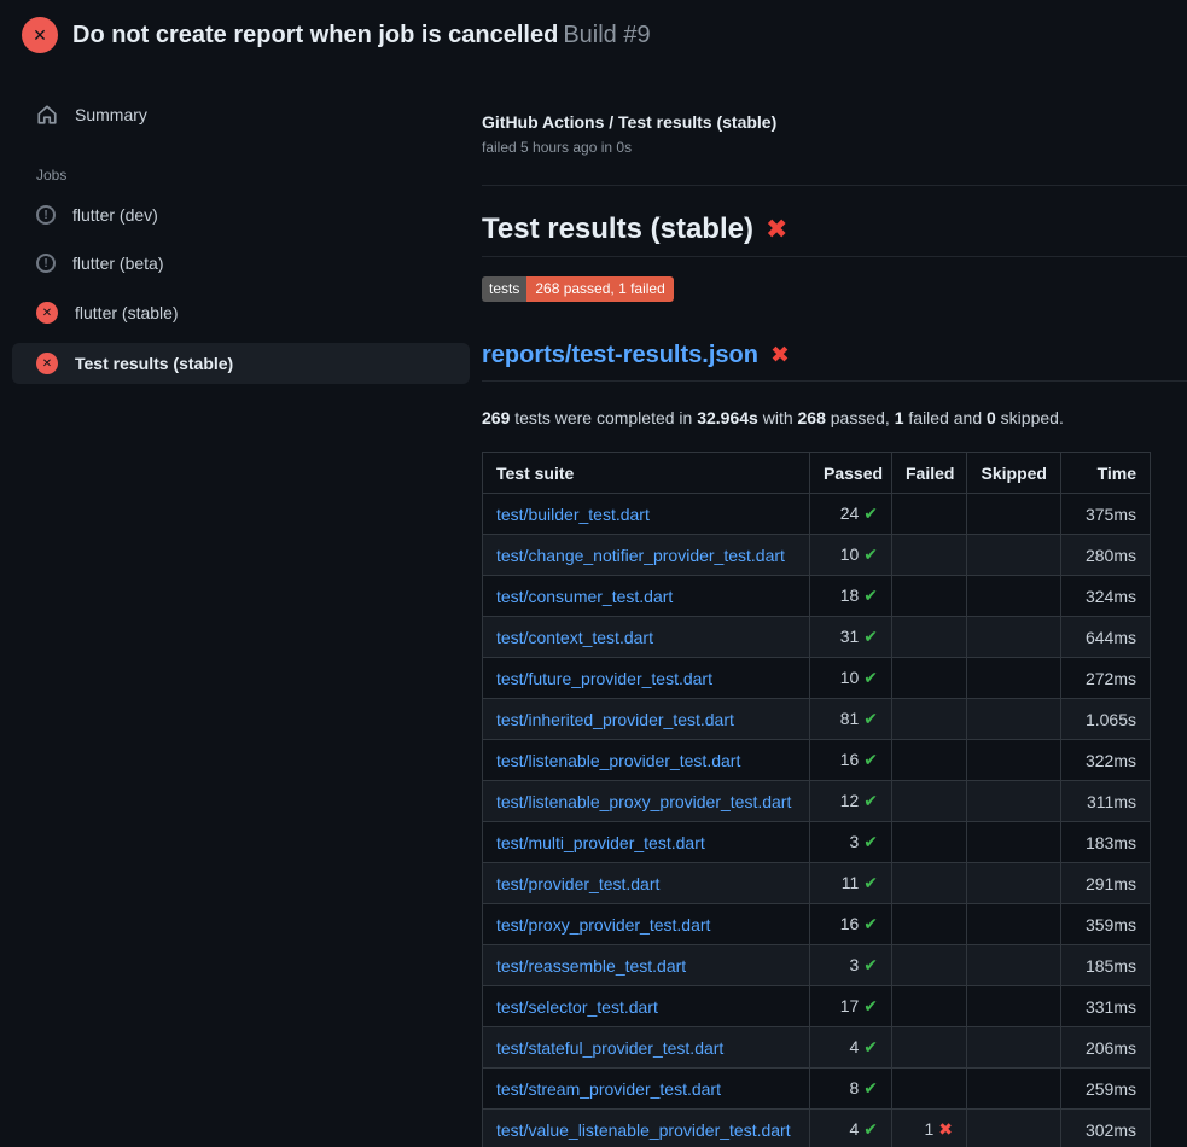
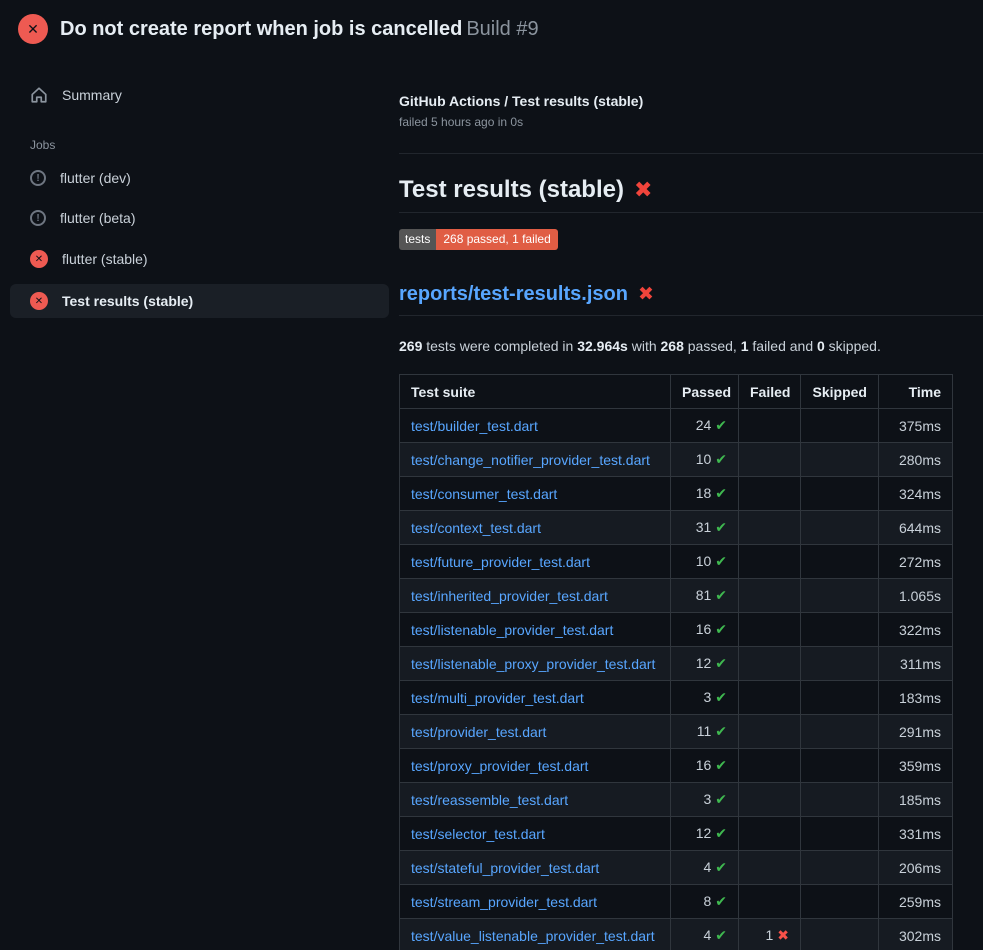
  ✕
  Do not create report when job is cancelled Build #9
  Summary
  Jobs
  !
  flutter (dev)
  !
  flutter (beta)
  ✕
  flutter (stable)
  ✕
  Test results (stable)
  GitHub Actions / Test results (stable)
  failed 5 hours ago in 0s
  Test results (stable)
  ✖
  tests
  268 passed, 1 failed
  reports/test-results.json
  ✖
  269 tests were completed in 32.964s with 268 passed, 1 failed and 0 skipped.
  Test suite	Passed	Failed	Skipped	Time
  test/builder_test.dart	24 ✔			375ms
  test/change_notifier_provider_test.dart	10 ✔			280ms
  test/consumer_test.dart	18 ✔			324ms
  test/context_test.dart	31 ✔			644ms
  test/future_provider_test.dart	10 ✔			272ms
  test/inherited_provider_test.dart	81 ✔			1.065s
  test/listenable_provider_test.dart	16 ✔			322ms
  test/listenable_proxy_provider_test.dart	12 ✔			311ms
  test/multi_provider_test.dart	3 ✔			183ms
  test/provider_test.dart	11 ✔			291ms
  test/proxy_provider_test.dart	16 ✔			359ms
  test/reassemble_test.dart	3 ✔			185ms
- test/selector_test.dart	17 ✔			331ms
+ test/selector_test.dart	12 ✔			331ms
  test/stateful_provider_test.dart	4 ✔			206ms
  test/stream_provider_test.dart	8 ✔			259ms
  test/value_listenable_provider_test.dart	4 ✔	1 ✖		302ms
